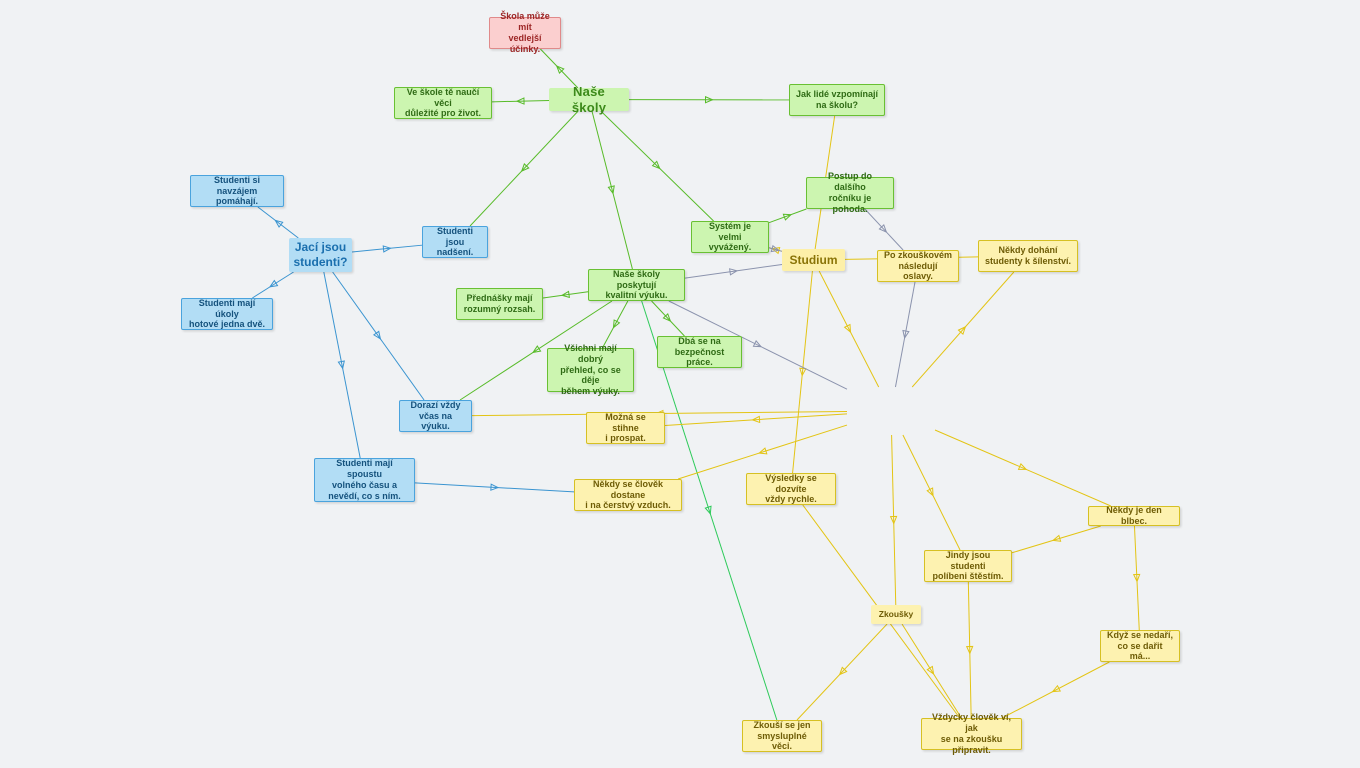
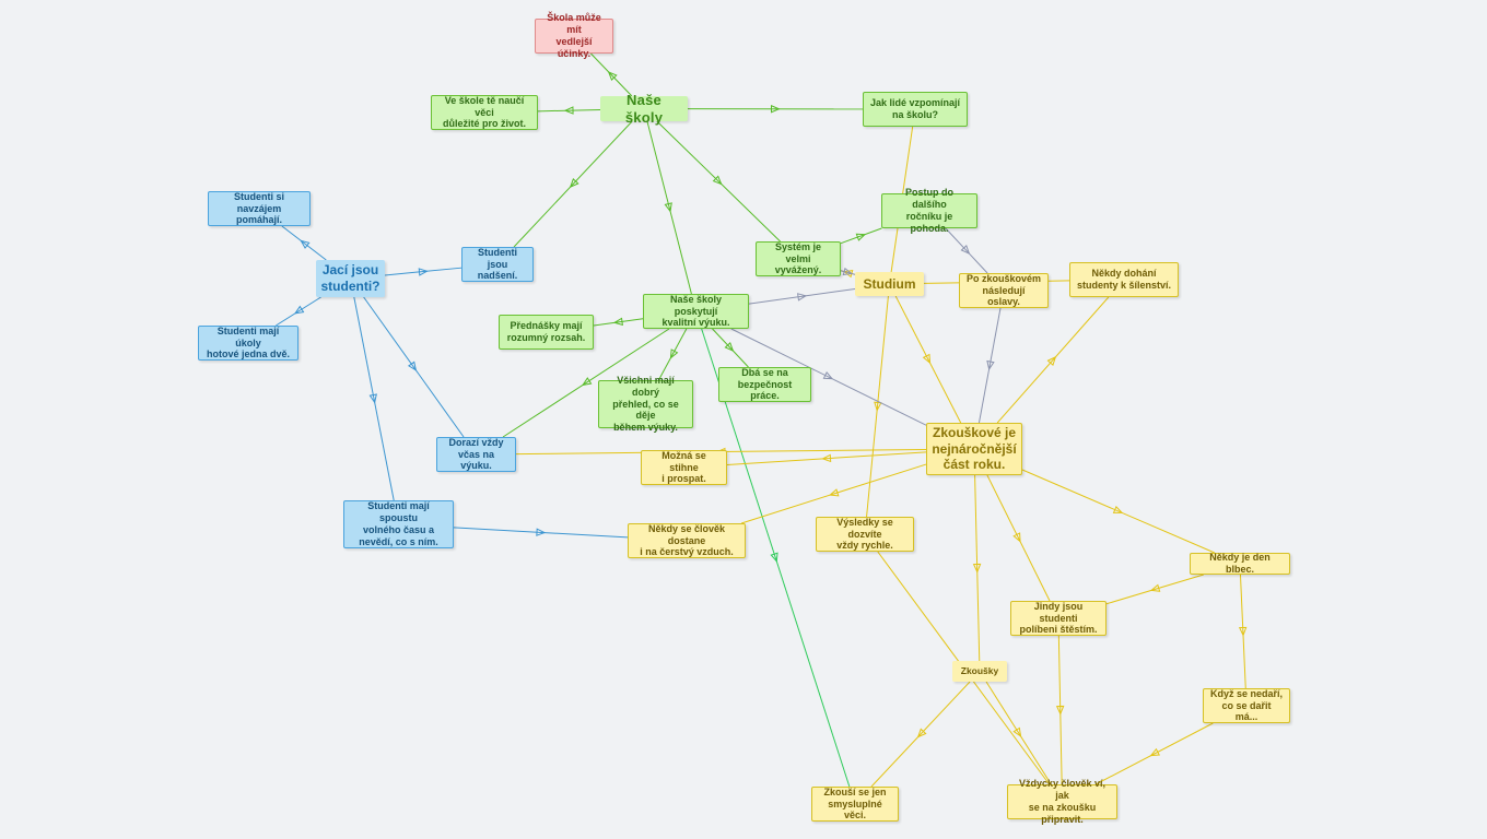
  Škola může mít
  vedlejší účinky.
  Ve škole tě naučí věci
  důležité pro život.
  Naše školy
  Jak lidé vzpomínají
  na školu?
  Studenti si
  navzájem pomáhají.
  Postup do dalšího
  ročníku je pohoda.
  Studenti jsou
  nadšení.
  Systém je velmi
  vyvážený.
  Jací jsou
  studenti?
  Studium
  Po zkouškovém
  následují oslavy.
  Někdy dohání
  studenty k šílenství.
  Naše školy poskytují
  kvalitní výuku.
  Studenti mají úkoly
  hotové jedna dvě.
  Přednášky mají
  rozumný rozsah.
  Dbá se na
  bezpečnost práce.
  Všichni mají dobrý
  přehled, co se děje
  během výuky.
+ Zkouškové je
+ nejnáročnější
+ část roku.
  Dorazí vždy
  včas na výuku.
  Možná se stihne
  i prospat.
  Studenti mají spoustu
  volného času a
  nevědí, co s ním.
  Výsledky se dozvíte
  vždy rychle.
  Někdy se člověk dostane
  i na čerstvý vzduch.
  Někdy je den blbec.
  Jindy jsou studenti
  políbeni štěstím.
  Zkoušky
  Když se nedaří,
  co se dařit má...
  Zkouší se jen
  smysluplné věci.
  Vždycky člověk ví, jak
  se na zkoušku připravit.
